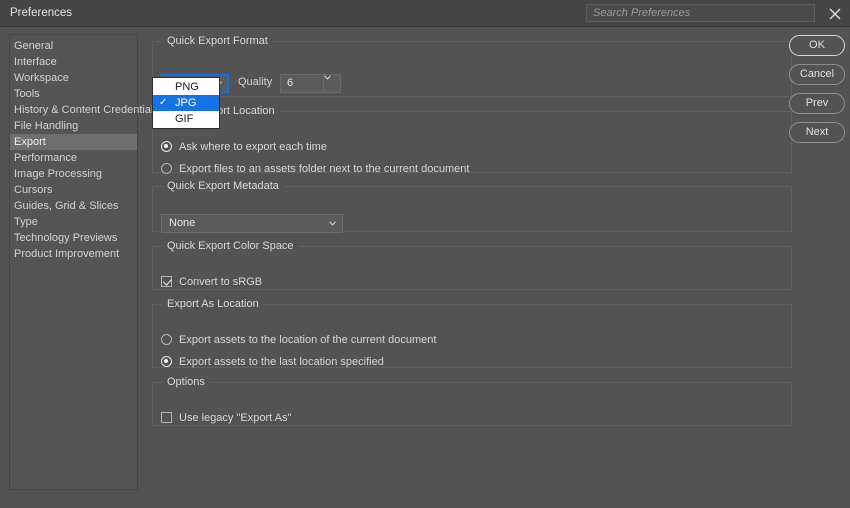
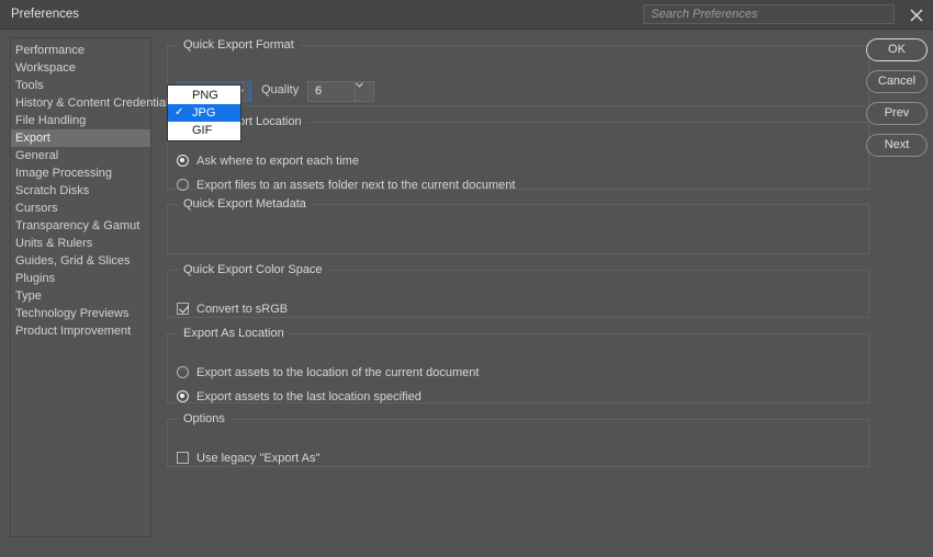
  Preferences
  Search Preferences
- General
+ Performance
- Interface
  Workspace
  Tools
  History & Content Credentia
  File Handling
  Export
- Performance
+ General
  Image Processing
+ Scratch Disks
  Cursors
+ Transparency & Gamut
+ Units & Rulers
  Guides, Grid & Slices
+ Plugins
  Type
  Technology Previews
  Product Improvement
  Quick Export Format
  Quality
  6
  Ask where to export each time
  Export files to an assets folder next to the current document
  Quick Export Metadata
- None
  Quick Export Color Space
  Convert to sRGB
  Export As Location
  Export assets to the location of the current document
  Export assets to the last location specified
  Options
  Use legacy "Export As"
  PNG
  ✓
  JPG
  GIF
  OK Cancel Prev Next
